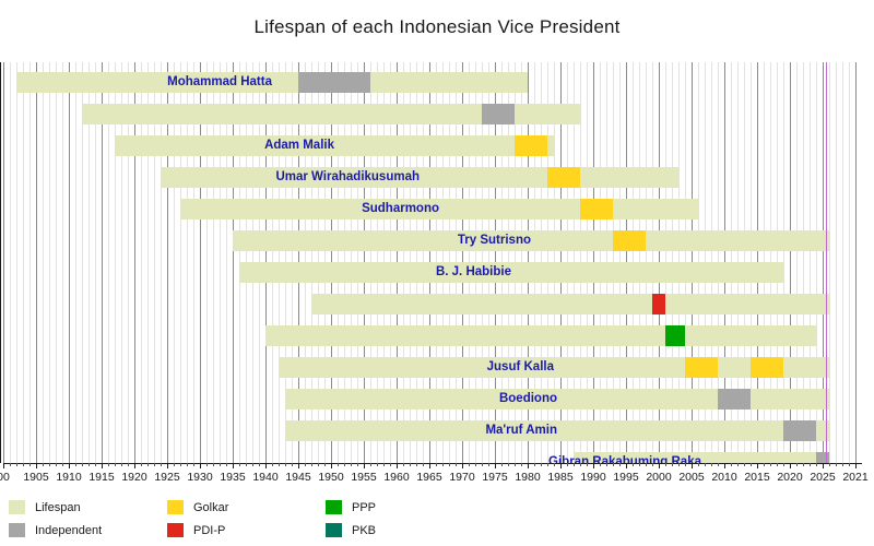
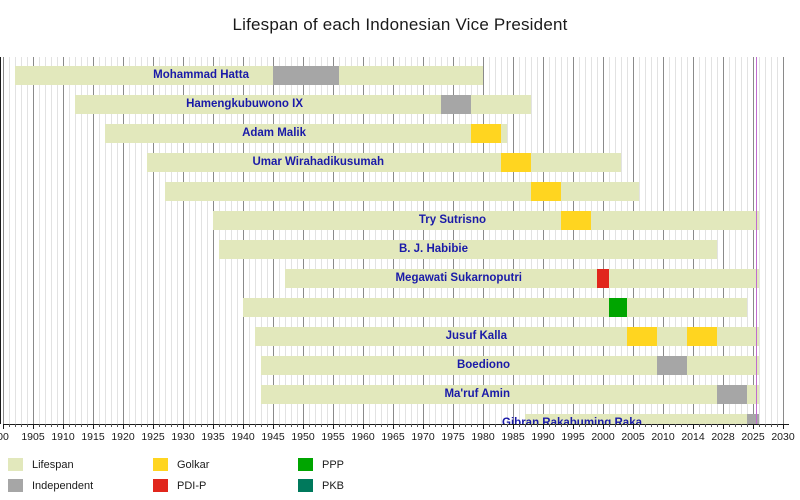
  Lifespan of each Indonesian Vice President
  Mohammad Hatta
+ Hamengkubuwono IX
  Adam Malik
  Umar Wirahadikusumah
- Sudharmono
  Try Sutrisno
  B. J. Habibie
+ Megawati Sukarnoputri
  Jusuf Kalla
  Boediono
  Ma'ruf Amin
  Gibran Rakabuming Raka
  00
  1905
  1910
  1915
  1920
  1925
  1930
  1935
  1940
  1945
  1950
  1955
  1960
  1965
  1970
  1975
  1980
  1985
  1990
  1995
  2000
  2005
  2010
- 2015
+ 2014
- 2020
+ 2028
  2025
- 2021
+ 2030
  Lifespan
  Independent
  Golkar
  PDI-P
  PPP
  PKB
